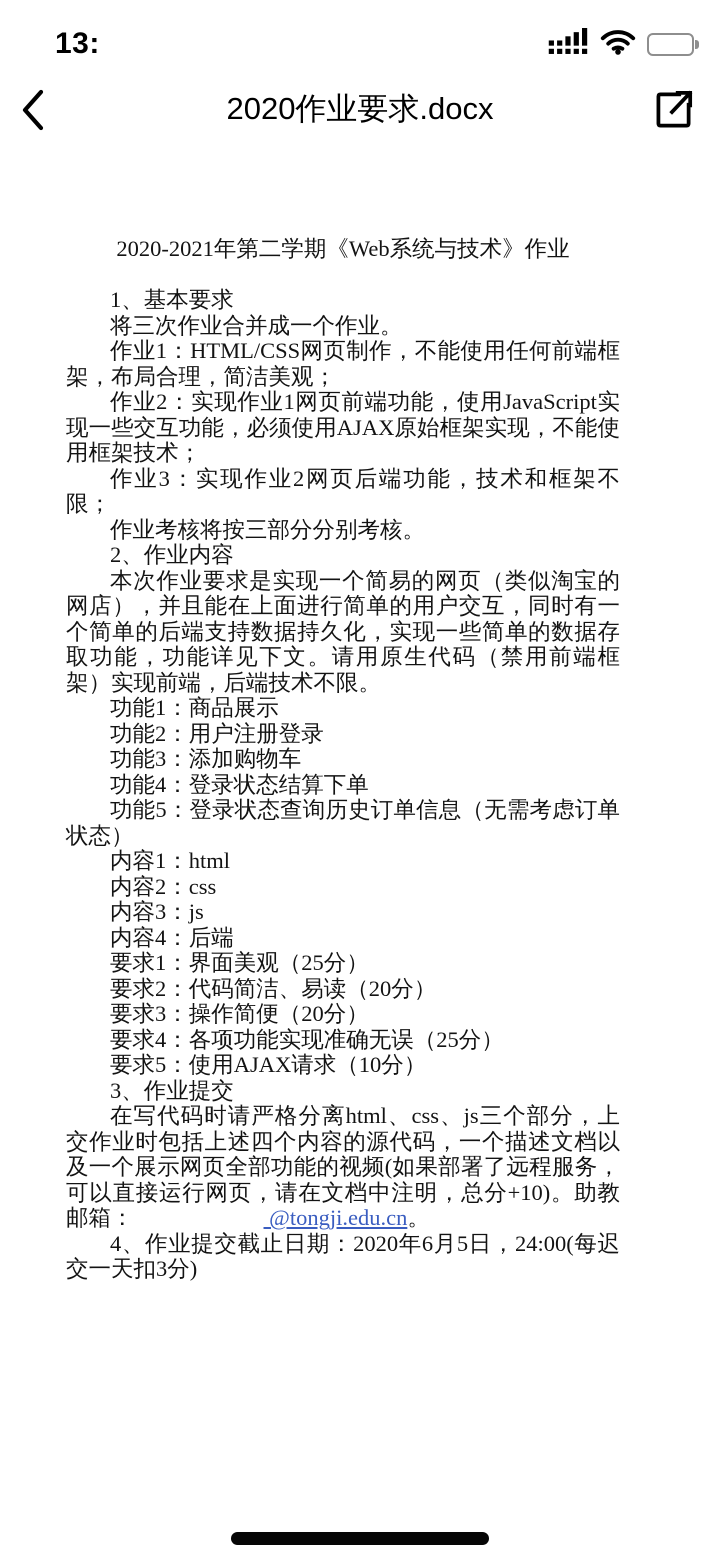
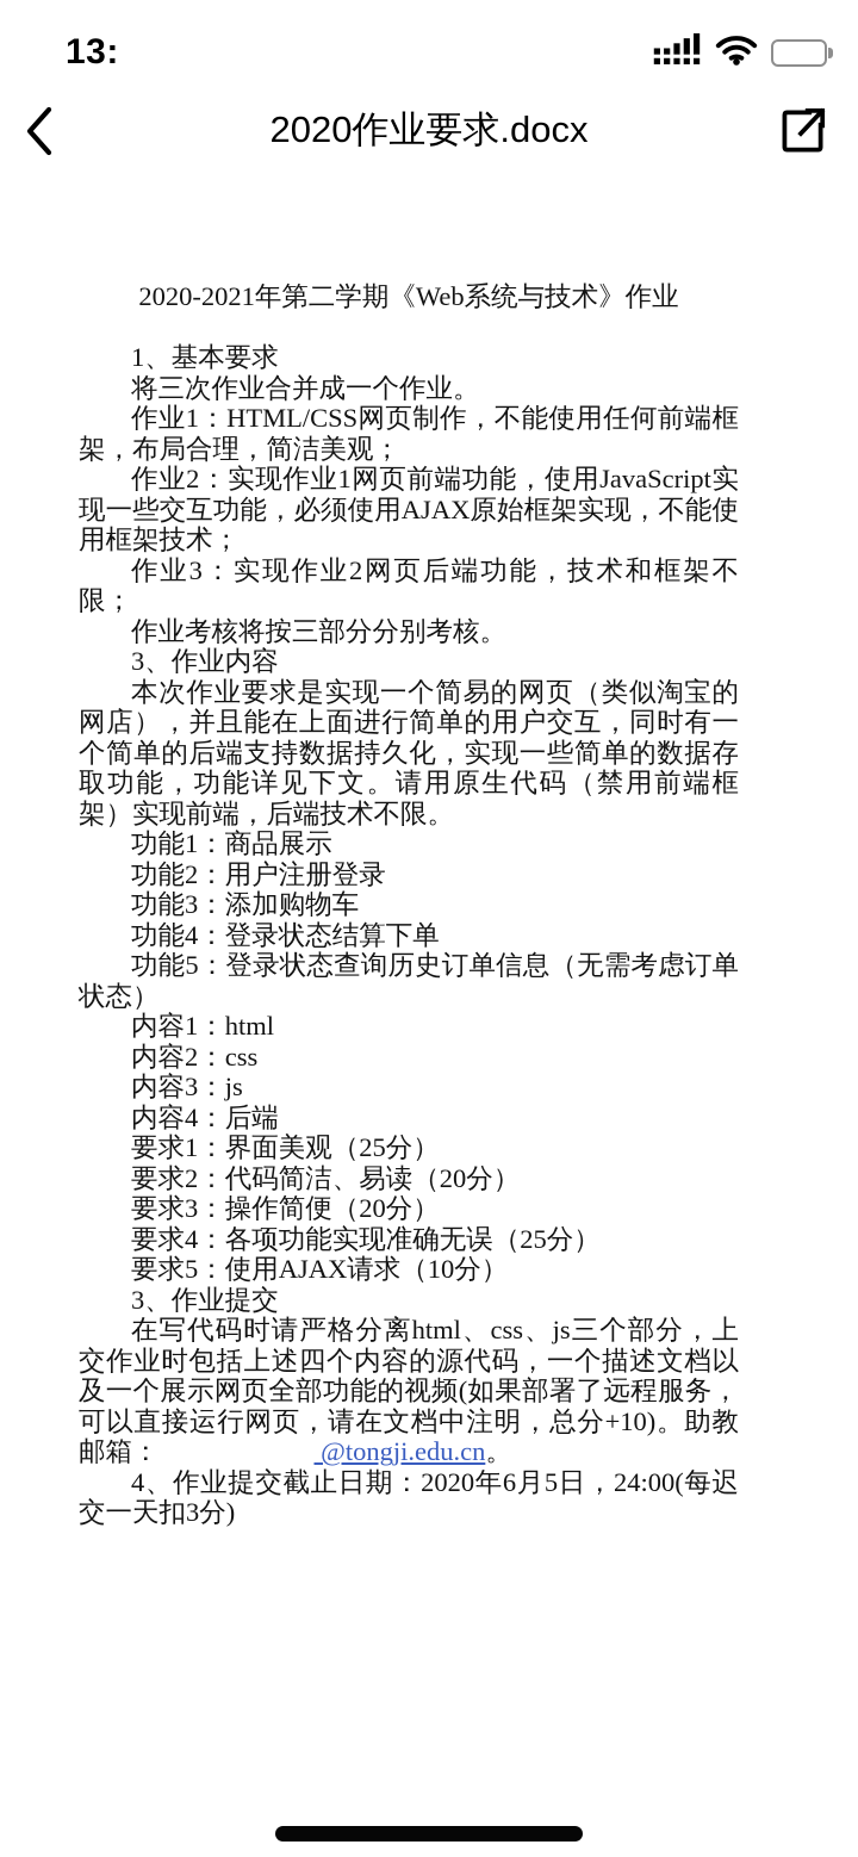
  13:
  2020作业要求.docx
  2020-2021年第二学期《Web系统与技术》作业
  1、基本要求
  将三次作业合并成一个作业。
  作业1：HTML/CSS网页制作，不能使用任何前端框架，布局合理，简洁美观；
  作业2：实现作业1网页前端功能，使用JavaScript实现一些交互功能，必须使用AJAX原始框架实现，不能使用框架技术；
  作业3：实现作业2网页后端功能，技术和框架不限；
  作业考核将按三部分分别考核。
- 2、作业内容
+ 3、作业内容
  本次作业要求是实现一个简易的网页（类似淘宝的网店），并且能在上面进行简单的用户交互，同时有一个简单的后端支持数据持久化，实现一些简单的数据存取功能，功能详见下文。请用原生代码（禁用前端框架）实现前端，后端技术不限。
  功能1：商品展示
  功能2：用户注册登录
  功能3：添加购物车
  功能4：登录状态结算下单
  功能5：登录状态查询历史订单信息（无需考虑订单状态）
  内容1：html
  内容2：css
  内容3：js
  内容4：后端
  要求1：界面美观（25分）
  要求2：代码简洁、易读（20分）
  要求3：操作简便（20分）
  要求4：各项功能实现准确无误（25分）
  要求5：使用AJAX请求（10分）
  3、作业提交
  在写代码时请严格分离html、css、js三个部分，上交作业时包括上述四个内容的源代码，一个描述文档以及一个展示网页全部功能的视频(如果部署了远程服务，可以直接运行网页，请在文档中注明，总分+10)。助教邮箱： @tongji.edu.cn。
  4、作业提交截止日期：2020年6月5日，24:00(每迟交一天扣3分)
